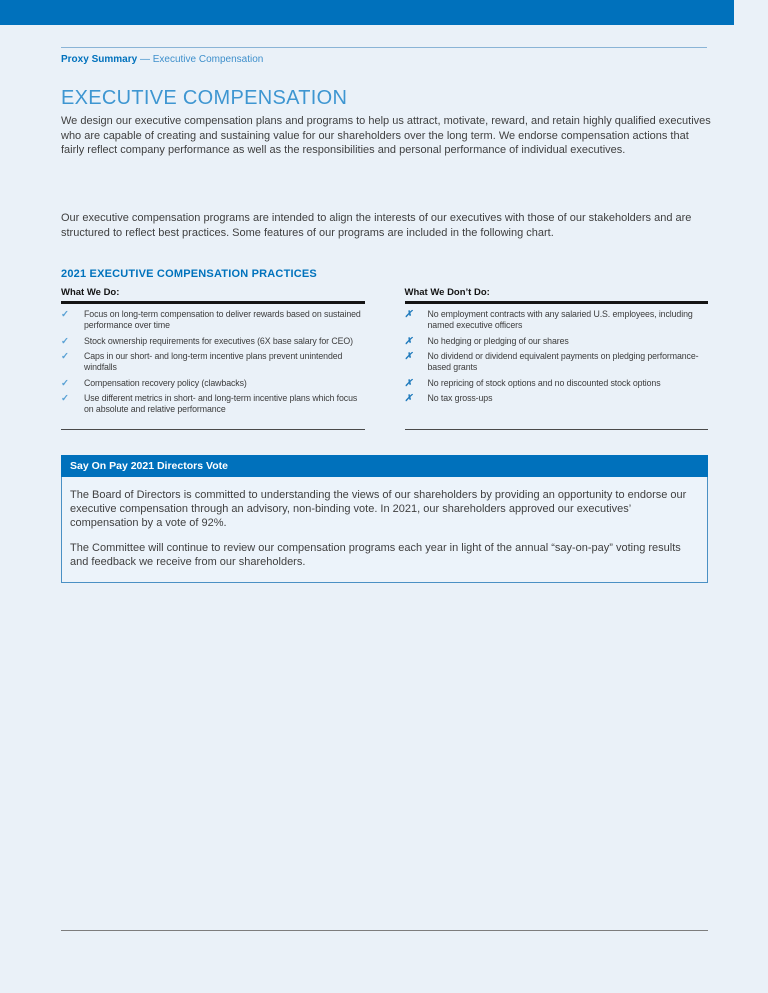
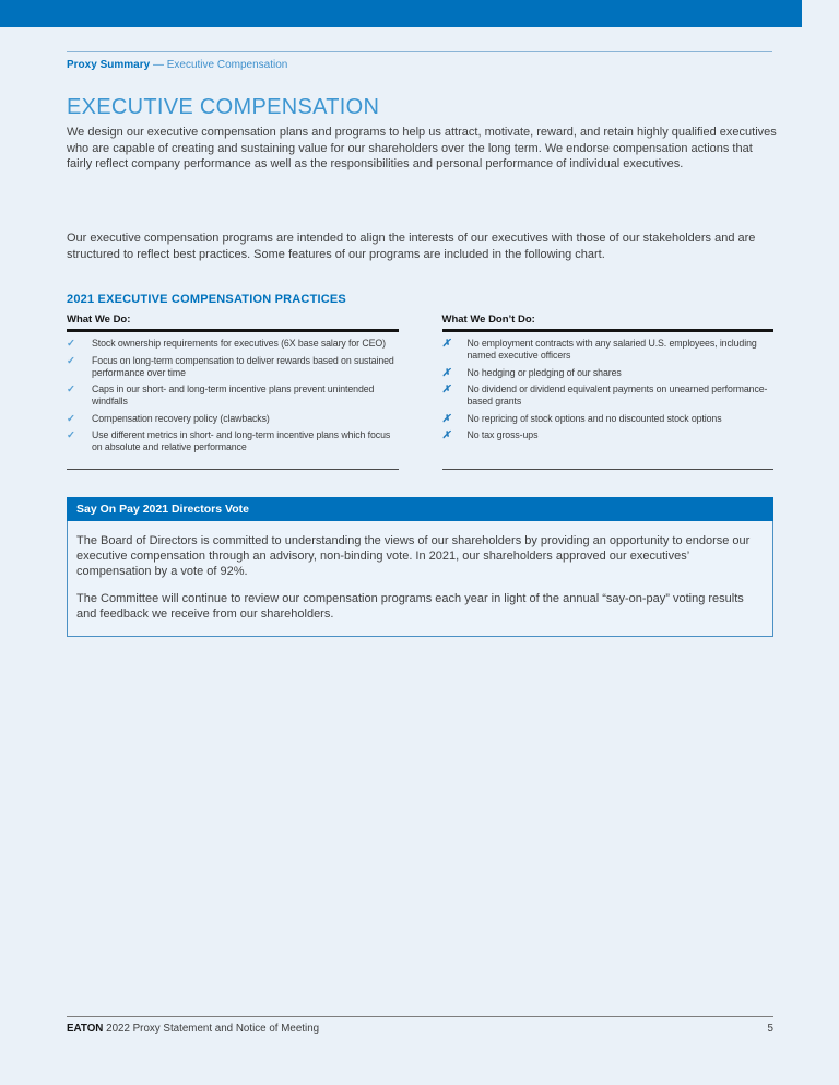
  Proxy Summary — Executive Compensation
  EXECUTIVE COMPENSATION
  We design our executive compensation plans and programs to help us attract, motivate, reward, and retain highly qualified executives who are capable of creating and sustaining value for our shareholders over the long term. We endorse compensation actions that fairly reflect company performance as well as the responsibilities and personal performance of individual executives.
  Our executive compensation programs are intended to align the interests of our executives with those of our stakeholders and are structured to reflect best practices. Some features of our programs are included in the following chart.
  2021 EXECUTIVE COMPENSATION PRACTICES
  What We Do:
  ✓
- Focus on long-term compensation to deliver rewards based on sustained performance over time
+ Stock ownership requirements for executives (6X base salary for CEO)
  ✓
- Stock ownership requirements for executives (6X base salary for CEO)
+ Focus on long-term compensation to deliver rewards based on sustained performance over time
  ✓
  Caps in our short- and long-term incentive plans prevent unintended windfalls
  ✓
  Compensation recovery policy (clawbacks)
  ✓
  Use different metrics in short- and long-term incentive plans which focus on absolute and relative performance
  What We Don’t Do:
  ✗
  No employment contracts with any salaried U.S. employees, including named executive officers
  ✗
  No hedging or pledging of our shares
  ✗
- No dividend or dividend equivalent payments on pledging performance-based grants
+ No dividend or dividend equivalent payments on unearned performance-based grants
  ✗
  No repricing of stock options and no discounted stock options
  ✗
  No tax gross-ups
  Say On Pay 2021 Directors Vote
  The Board of Directors is committed to understanding the views of our shareholders by providing an opportunity to endorse our executive compensation through an advisory, non-binding vote. In 2021, our shareholders approved our executives’ compensation by a vote of 92%.
  The Committee will continue to review our compensation programs each year in light of the annual “say-on-pay” voting results and feedback we receive from our shareholders.
+ EATON 2022 Proxy Statement and Notice of Meeting
+ 5
